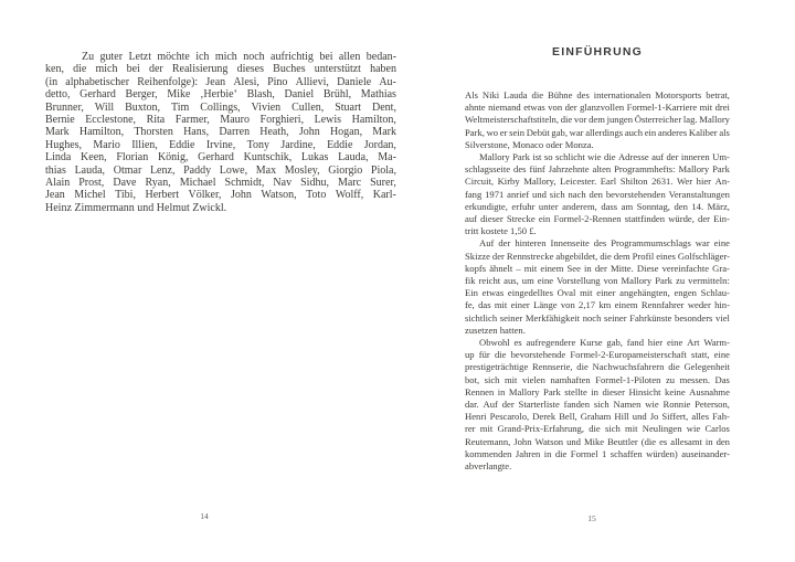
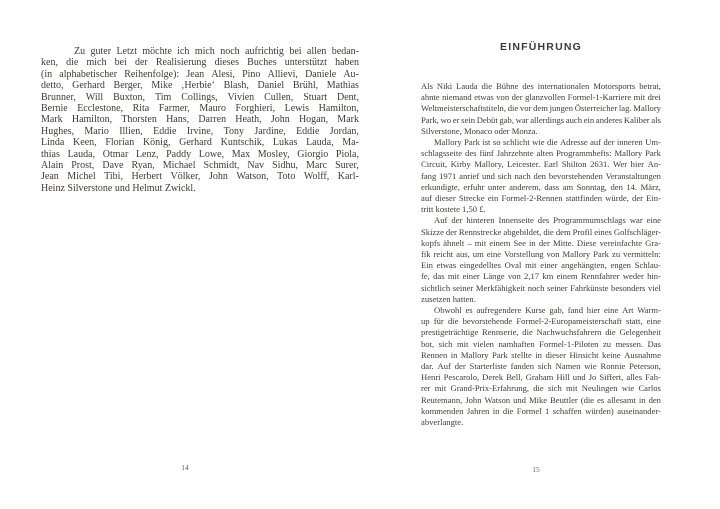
  Zu
  guter
  Letzt
  möchte
  ich
  mich
  noch
  aufrichtig
  bei
  allen
  bedan-
  ken,
  die
  mich
  bei
  der
  Realisierung
  dieses
  Buches
  unterstützt
  haben
  (in
  alphabetischer
  Reihenfolge):
  Jean
  Alesi,
  Pino
  Allievi,
  Daniele
  Au-
  detto,
  Gerhard
  Berger,
  Mike
  ‚Herbie‘
  Blash,
  Daniel
  Brühl,
  Mathias
  Brunner,
  Will
  Buxton,
  Tim
  Collings,
  Vivien
  Cullen,
  Stuart
  Dent,
  Bernie
  Ecclestone,
  Rita
  Farmer,
  Mauro
  Forghieri,
  Lewis
  Hamilton,
  Mark
  Hamilton,
  Thorsten
  Hans,
  Darren
  Heath,
  John
  Hogan,
  Mark
  Hughes,
  Mario
  Illien,
  Eddie
  Irvine,
  Tony
  Jardine,
  Eddie
  Jordan,
  Linda
  Keen,
  Florian
  König,
  Gerhard
  Kuntschik,
  Lukas
  Lauda,
  Ma-
  thias
  Lauda,
  Otmar
  Lenz,
  Paddy
  Lowe,
  Max
  Mosley,
  Giorgio
  Piola,
  Alain
  Prost,
  Dave
  Ryan,
  Michael
  Schmidt,
  Nav
  Sidhu,
  Marc
  Surer,
  Jean
  Michel
  Tibi,
  Herbert
  Völker,
  John
  Watson,
  Toto
  Wolff,
  Karl-
- Heinz Zimmermann und Helmut Zwickl.
+ Heinz Silverstone und Helmut Zwickl.
  14
  EINFÜHRUNG
  Als
  Niki
  Lauda
  die
  Bühne
  des
  internationalen
  Motorsports
  betrat,
  ahnte
  niemand
  etwas
  von
  der
  glanzvollen
  Formel-1-Karriere
  mit
  drei
  Weltmeisterschaftstiteln,
  die
  vor
  dem
  jungen
  Österreicher
  lag.
  Mallory
  Park,
  wo
  er
  sein
  Debüt
  gab,
  war
  allerdings
  auch
  ein
  anderes
  Kaliber
  als
  Silverstone, Monaco oder Monza.
  Mallory
  Park
  ist
  so
  schlicht
  wie
  die
  Adresse
  auf
  der
  inneren
  Um-
  schlagsseite
  des
  fünf
  Jahrzehnte
  alten
  Programmhefts:
  Mallory
  Park
  Circuit,
  Kirby
  Mallory,
  Leicester.
  Earl
  Shilton
  2631.
  Wer
  hier
  An-
  fang
  1971
  anrief
  und
  sich
  nach
  den
  bevorstehenden
  Veranstaltungen
  erkundigte,
  erfuhr
  unter
  anderem,
  dass
  am
  Sonntag,
  den
  14.
  März,
  auf
  dieser
  Strecke
  ein
  Formel-2-Rennen
  stattfinden
  würde,
  der
  Ein-
  tritt kostete 1,50 £.
  Auf
  der
  hinteren
  Innenseite
  des
  Programmumschlags
  war
  eine
  Skizze
  der
  Rennstrecke
  abgebildet,
  die
  dem
  Profil
  eines
  Golfschläger-
  kopfs
  ähnelt
  –
  mit
  einem
  See
  in
  der
  Mitte.
  Diese
  vereinfachte
  Gra-
  fik
  reicht
  aus,
  um
  eine
  Vorstellung
  von
  Mallory
  Park
  zu
  vermitteln:
  Ein
  etwas
  eingedelltes
  Oval
  mit
  einer
  angehängten,
  engen
  Schlau-
  fe,
  das
  mit
  einer
  Länge
  von
  2,17
  km
  einem
  Rennfahrer
  weder
  hin-
  sichtlich
  seiner
  Merkfähigkeit
  noch
  seiner
  Fahrkünste
  besonders
  viel
  zusetzen hatten.
  Obwohl
  es
  aufregendere
  Kurse
  gab,
  fand
  hier
  eine
  Art
  Warm-
  up
  für
  die
  bevorstehende
  Formel-2-Europameisterschaft
  statt,
  eine
  prestigeträchtige
  Rennserie,
  die
  Nachwuchsfahrern
  die
  Gelegenheit
  bot,
  sich
  mit
  vielen
  namhaften
  Formel-1-Piloten
  zu
  messen.
  Das
  Rennen
  in
  Mallory
  Park
  stellte
  in
  dieser
  Hinsicht
  keine
  Ausnahme
  dar.
  Auf
  der
  Starterliste
  fanden
  sich
  Namen
  wie
  Ronnie
  Peterson,
  Henri
  Pescarolo,
  Derek
  Bell,
  Graham
  Hill
  und
  Jo
  Siffert,
  alles
  Fah-
  rer
  mit
  Grand-Prix-Erfahrung,
  die
  sich
  mit
  Neulingen
  wie
  Carlos
  Reutemann,
  John
  Watson
  und
  Mike
  Beuttler
  (die
  es
  allesamt
  in
  den
  kommenden
  Jahren
  in
  die
  Formel
  1
  schaffen
  würden)
  auseinander-
  abverlangte.
  15
